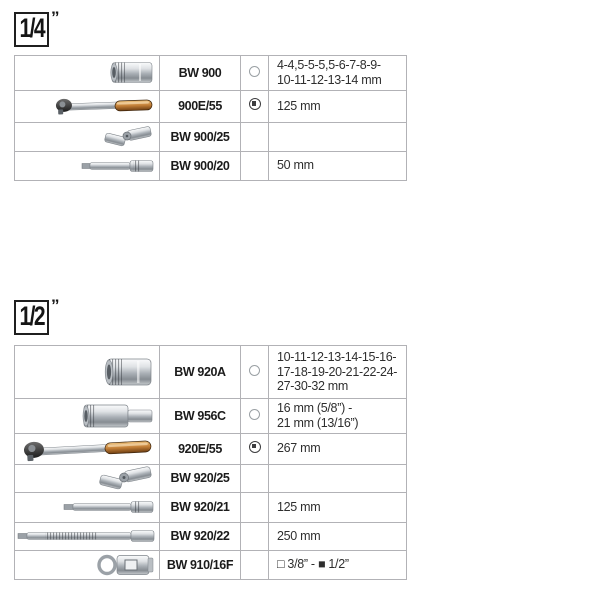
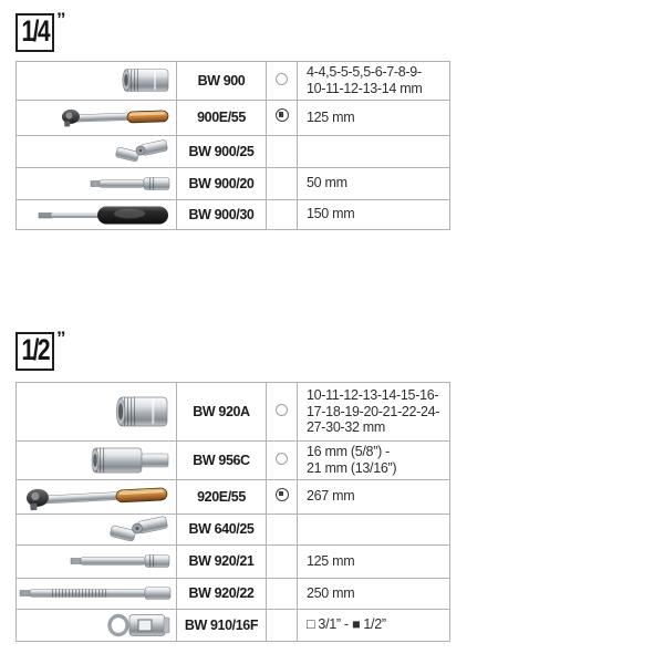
  1/4
  ”
  	BW 900		4-4,5-5-5,5-6-7-8-9- 10-11-12-13-14 mm
  	900E/55		125 mm
  	BW 900/25
  	BW 900/20		50 mm
+ 	BW 900/30		150 mm
  1/2
  ”
  	BW 920A		10-11-12-13-14-15-16- 17-18-19-20-21-22-24- 27-30-32 mm
  	BW 956C		16 mm (5/8”) - 21 mm (13/16”)
  	920E/55		267 mm
- 	BW 920/25
+ 	BW 640/25
  	BW 920/21		125 mm
  	BW 920/22		250 mm
- 	BW 910/16F		□ 3/8” - ■ 1/2”
+ 	BW 910/16F		□ 3/1” - ■ 1/2”
